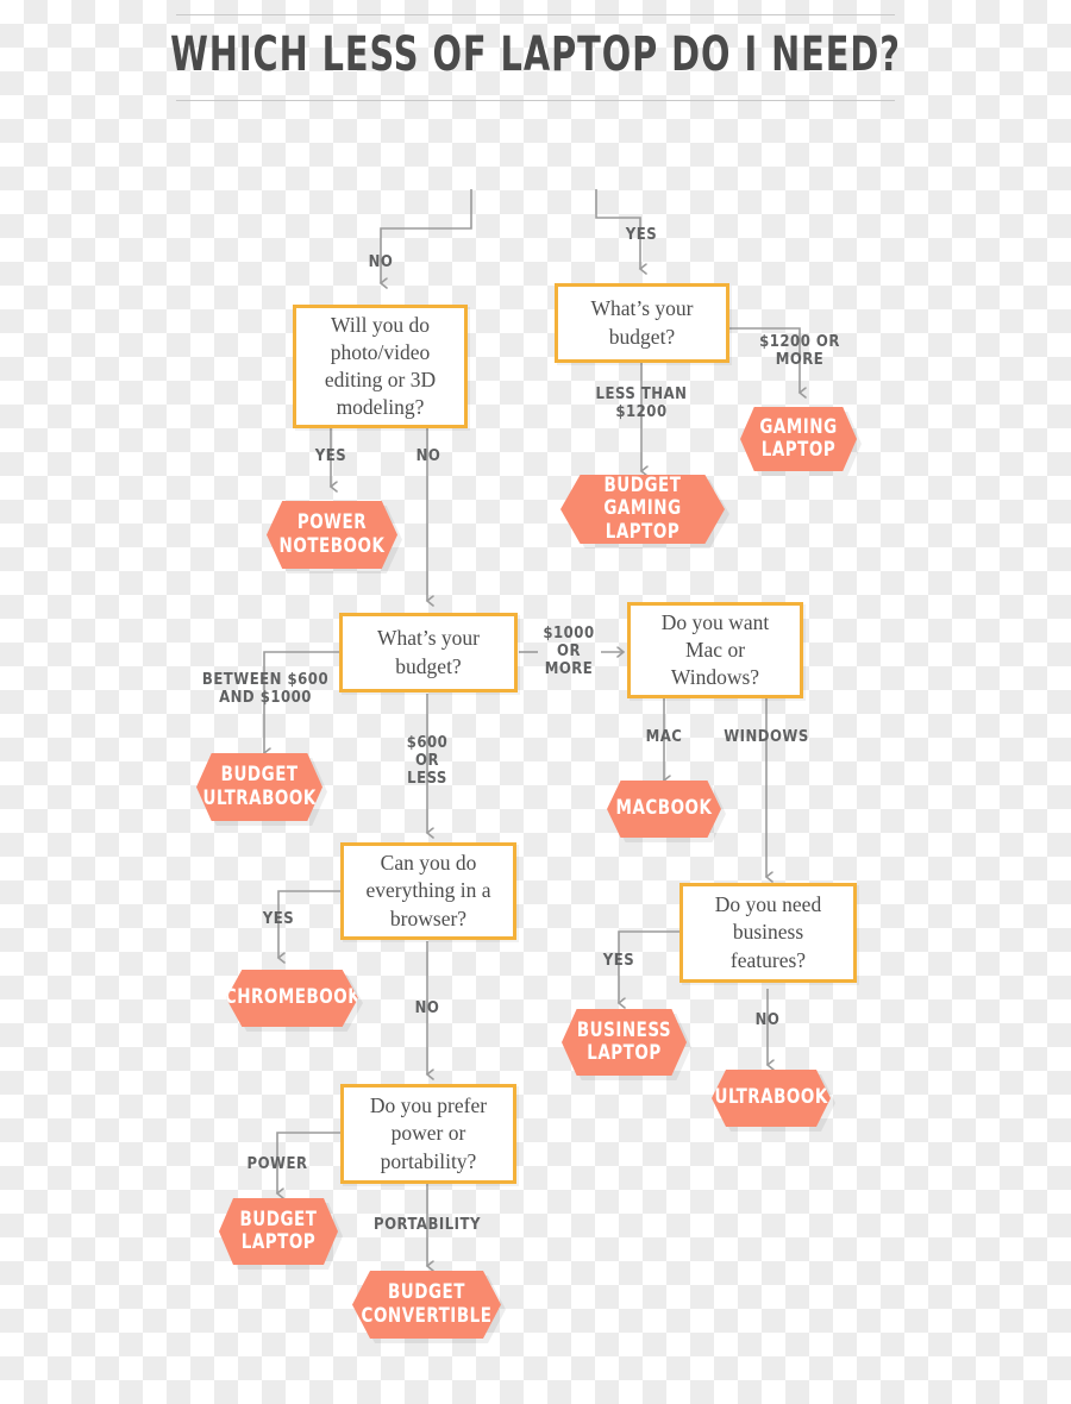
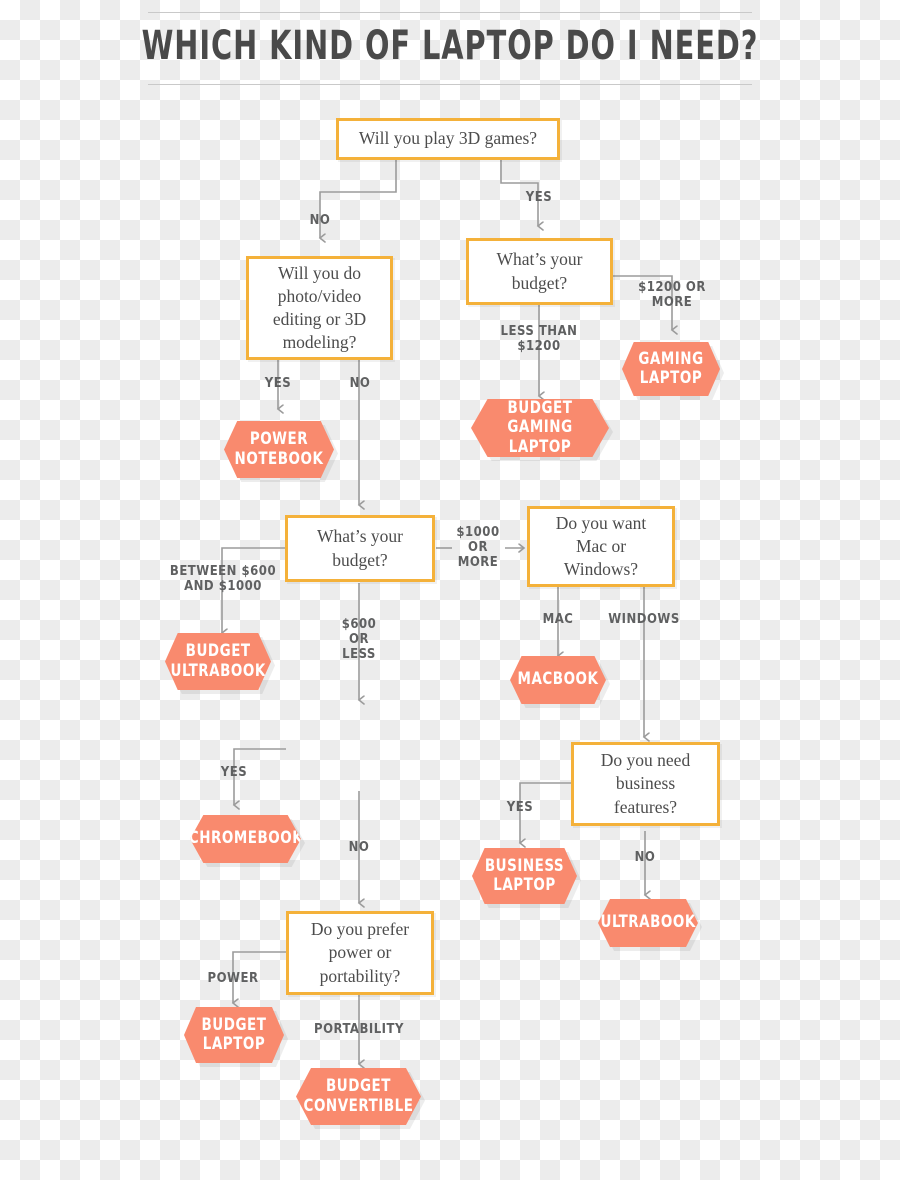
- WHICH LESS OF LAPTOP DO I NEED?
+ WHICH KIND OF LAPTOP DO I NEED?
+ Will you play 3D games?
  Will you do
  photo/video
  editing or 3D
  modeling?
  What’s your
  budget?
  What’s your
  budget?
  Do you want
  Mac or
  Windows?
- Can you do
- everything in a
- browser?
  Do you need
  business
  features?
  Do you prefer
  power or
  portability?
  GAMING LAPTOP
  BUDGET GAMING LAPTOP
  POWER NOTEBOOK
  BUDGET ULTRABOOK
  MACBOOK
  CHROMEBOOK
  BUSINESS LAPTOP
  ULTRABOOK
  BUDGET LAPTOP
  BUDGET CONVERTIBLE
  NO
  YES
  LESS THAN
  $1200
  $1200 OR
  MORE
  YES
  NO
  BETWEEN $600
  AND $1000
  $600
  OR
  LESS
  $1000
  OR
  MORE
  MAC
  WINDOWS
  YES
  NO
  YES
  NO
  POWER
  PORTABILITY
